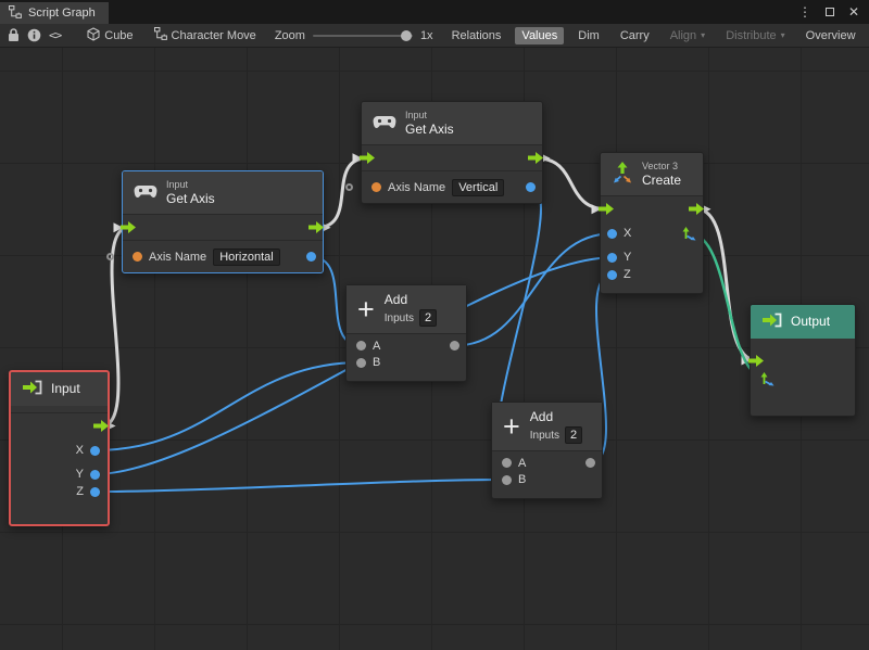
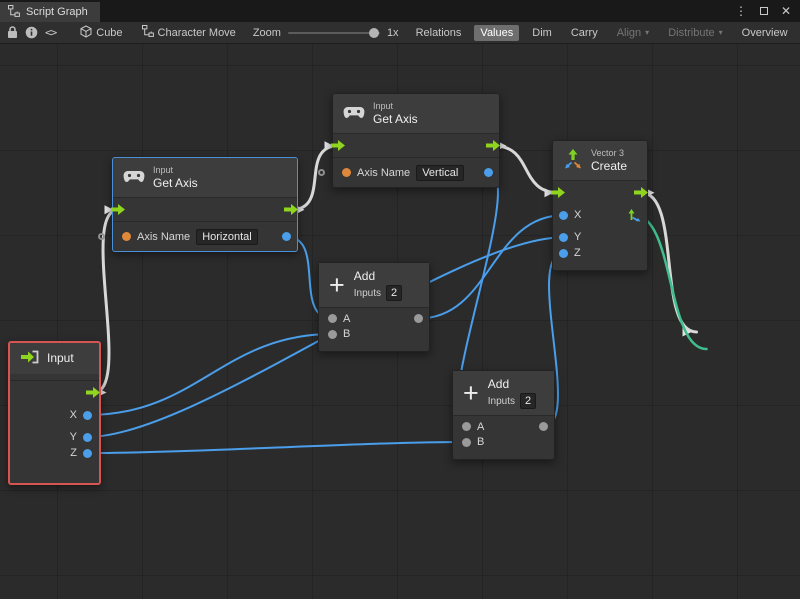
  Script Graph
  ⋮
  ✕
  <>
  Cube
  Character Move
  Zoom
  1x
  Relations
  Values
  Dim
  Carry
  Align
  ▾
  Distribute
  ▾
  Overview
  Input
  Get Axis
  Axis Name
  Vertical
  Input
  Get Axis
  Axis Name
  Horizontal
  +
  Add
  Inputs
  2
  A
  B
  +
  Add
  Inputs
  2
  A
  B
  Vector 3
  Create
  X
  Y
  Z
- Output
  Input
  X
  Y
  Z
